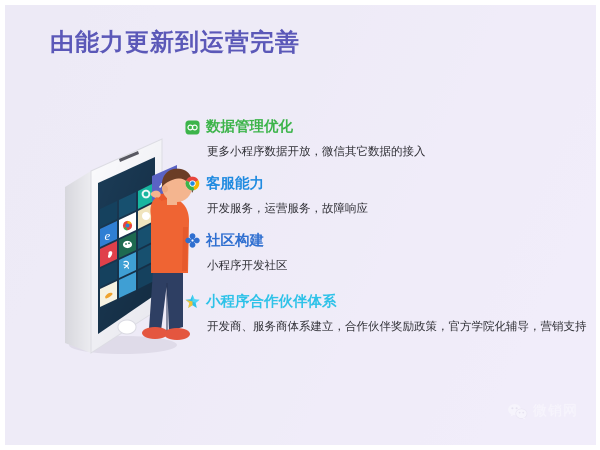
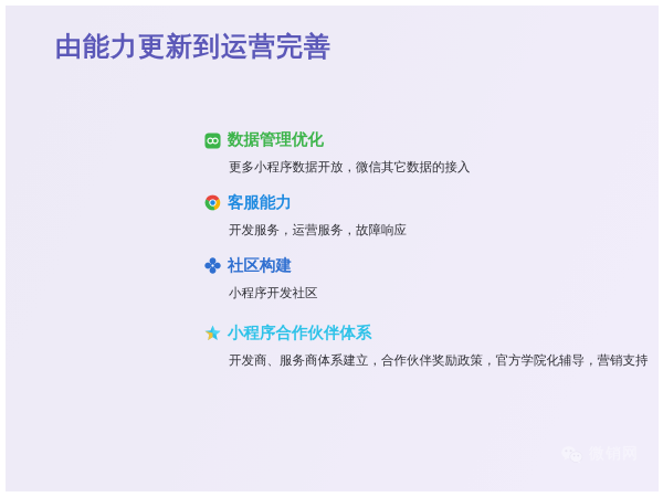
  由能力更新到运营完善
- e
  数据管理优化
  更多小程序数据开放，微信其它数据的接入
  客服能力
  开发服务，运营服务，故障响应
  社区构建
  小程序开发社区
  小程序合作伙伴体系
  开发商、服务商体系建立，合作伙伴奖励政策，官方学院化辅导，营销支持
